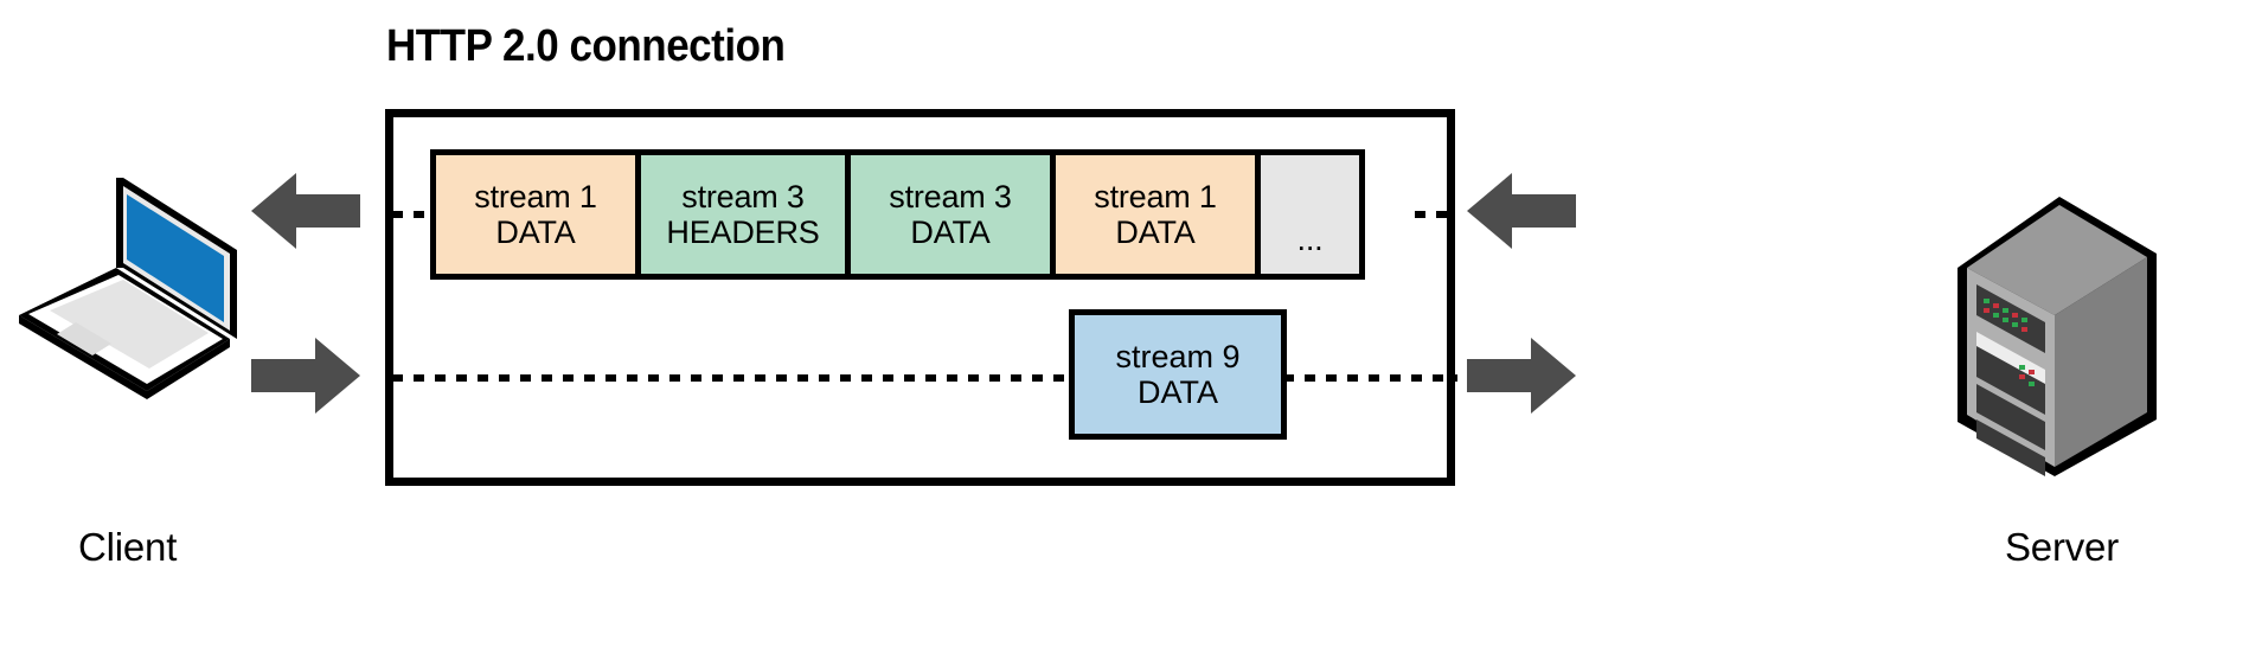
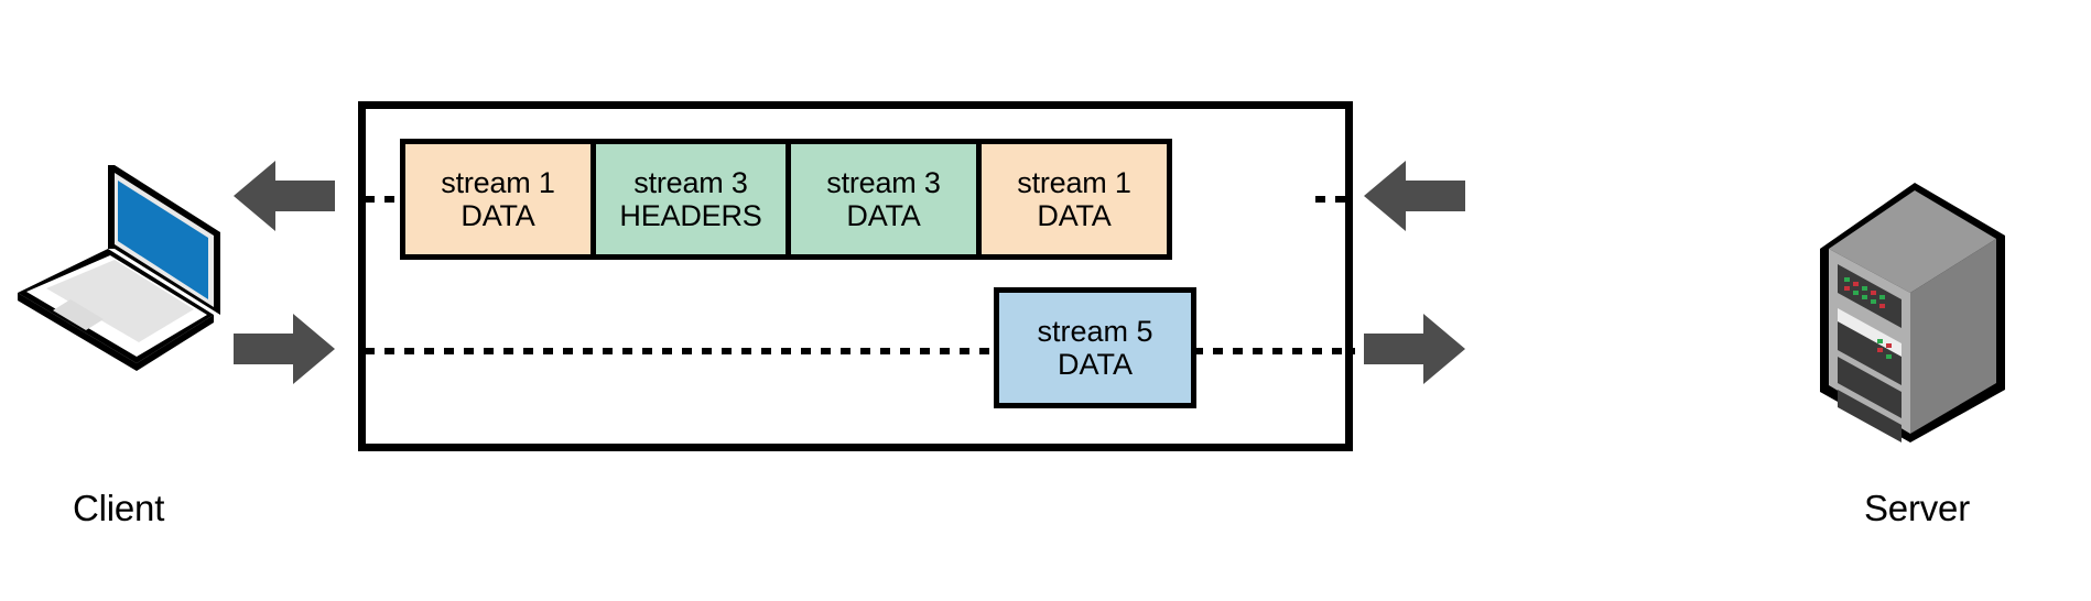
- HTTP 2.0 connection
  stream 1
  DATA
  stream 3
  HEADERS
  stream 3
  DATA
  stream 1
  DATA
- ...
- stream 9
+ stream 5
  DATA
  Client
  Server
